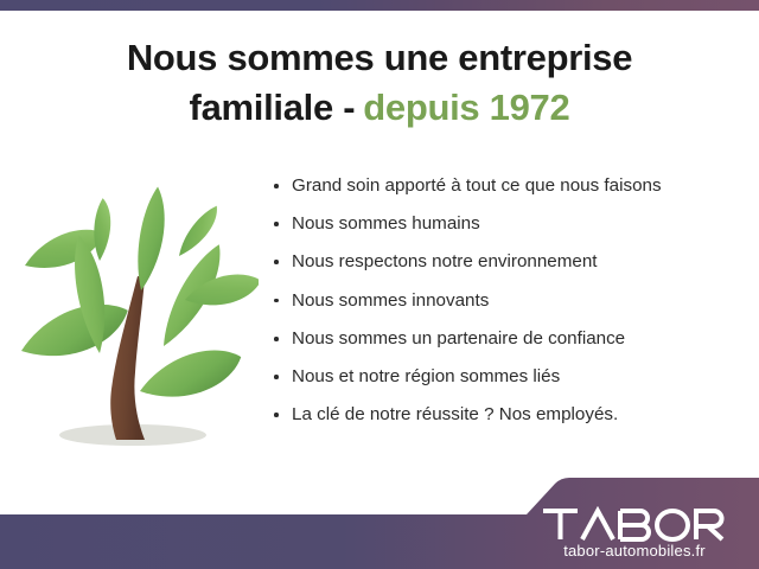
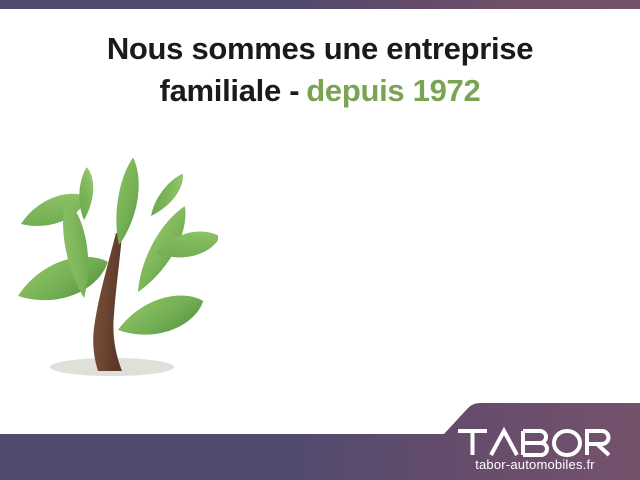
  Nous sommes une entreprise
  familiale - depuis 1972
- Grand soin apporté à tout ce que nous faisons
- Nous sommes humains
- Nous respectons notre environnement
- Nous sommes innovants
- Nous sommes un partenaire de confiance
- Nous et notre région sommes liés
- La clé de notre réussite ? Nos employés.
  tabor-automobiles.fr
